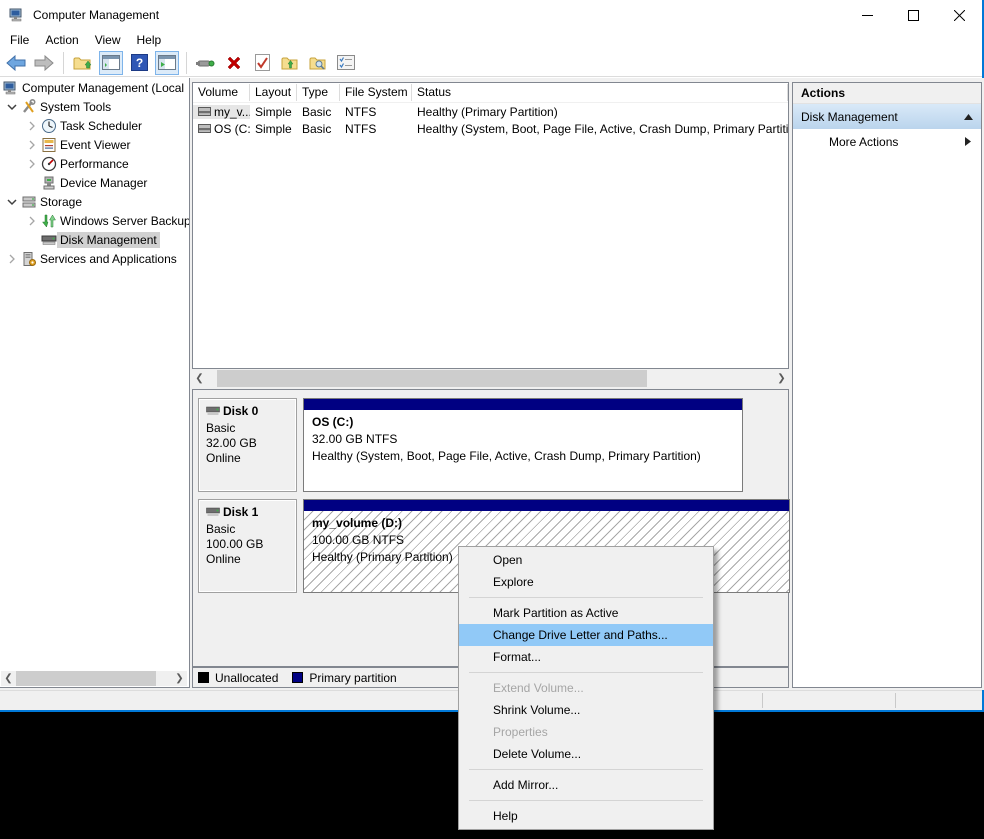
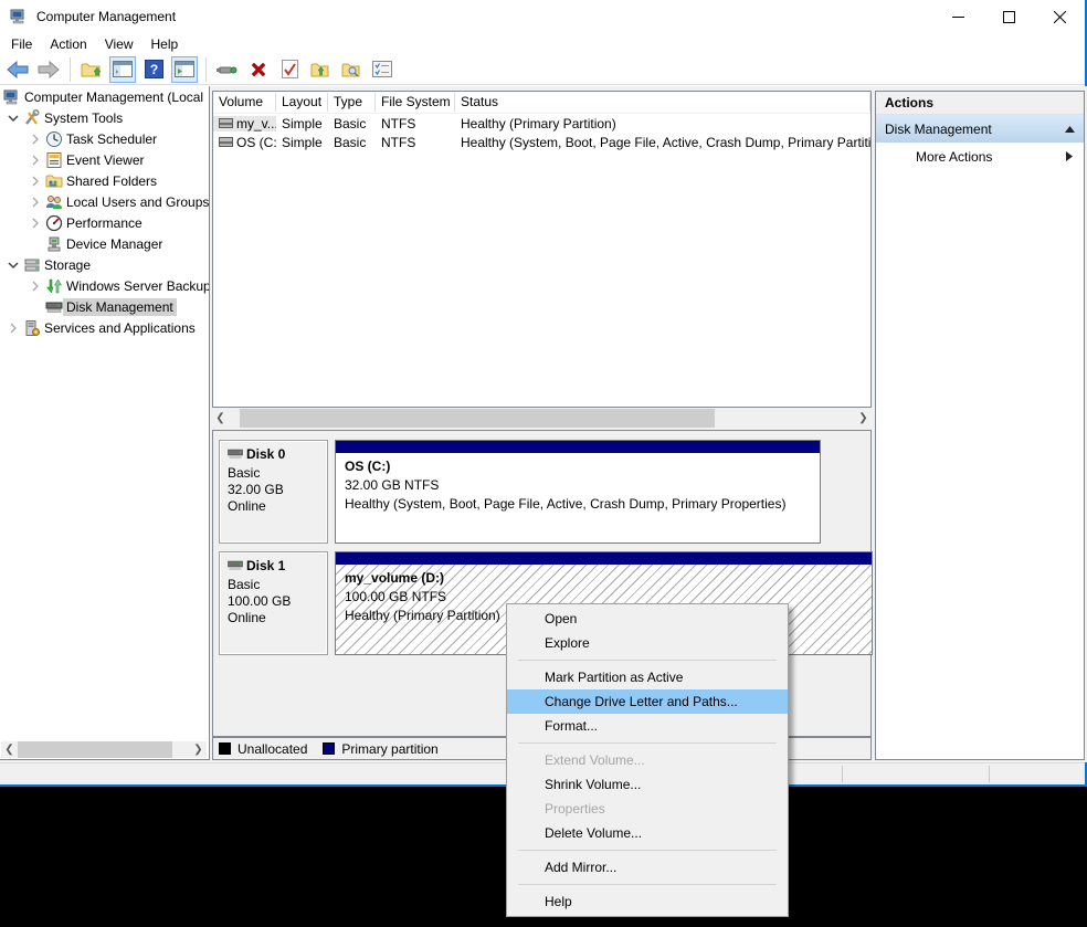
  Computer Management
  File
  Action
  View
  Help
  ?
  Computer Management (Local
  System Tools
  Task Scheduler
  Event Viewer
+ Shared Folders
+ Local Users and Groups
  Performance
  Device Manager
  Storage
  Windows Server Backup
  Disk Management
  Services and Applications
  ❮
  ❯
  Volume
  Layout
  Type
  File System
  Status
  my_v..
  Simple
  Basic
  NTFS
  Healthy (Primary Partition)
  OS (C:
  Simple
  Basic
  NTFS
  Healthy (System, Boot, Page File, Active, Crash Dump, Primary Partiti
  ❮
  ❯
  Disk 0
  Basic
  32.00 GB
  Online
  OS (C:)
  32.00 GB NTFS
- Healthy (System, Boot, Page File, Active, Crash Dump, Primary Partition)
+ Healthy (System, Boot, Page File, Active, Crash Dump, Primary Properties)
  Disk 1
  Basic
  100.00 GB
  Online
  my_volume (D:)
  100.00 GB NTFS
  Healthy (Primary Partition)
  Unallocated
  Primary partition
  Actions
  Disk Management
  More Actions
  Open
  Explore
  Mark Partition as Active
  Change Drive Letter and Paths...
  Format...
  Extend Volume...
  Shrink Volume...
  Properties
  Delete Volume...
  Add Mirror...
  Help
